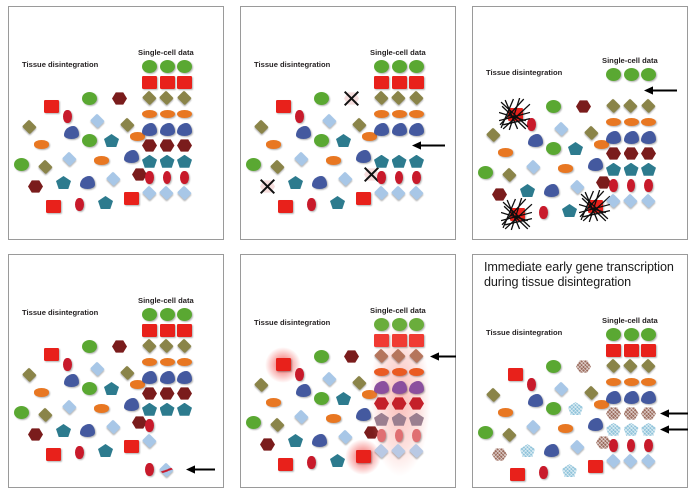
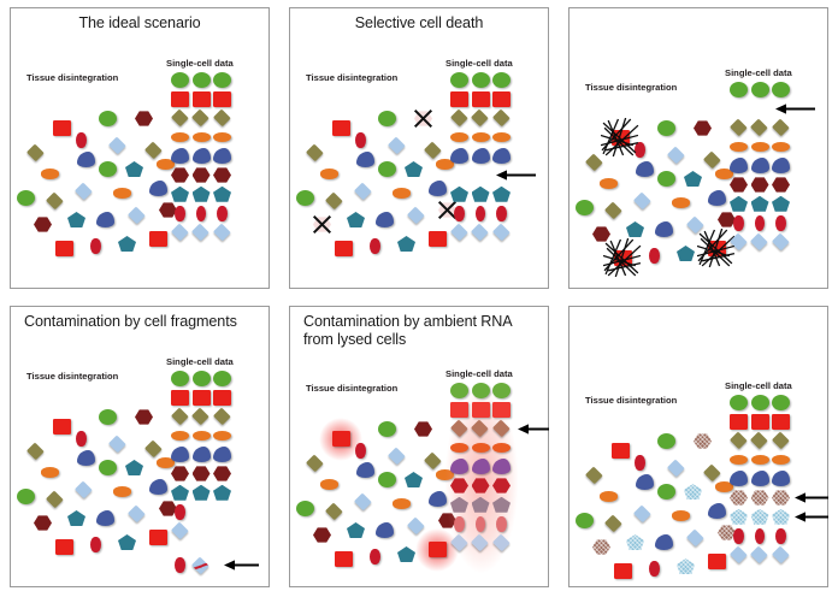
+ The ideal scenario
  Tissue disintegration
  Single-cell data
+ Selective cell death
  Tissue disintegration
  Single-cell data
  Tissue disintegration
  Single-cell data
+ Contamination by cell fragments
  Tissue disintegration
  Single-cell data
+ Contamination by ambient RNA from lysed cells
  Tissue disintegration
- Immediate early gene transcription during tissue disintegration
  Tissue disintegration
  Single-cell data
